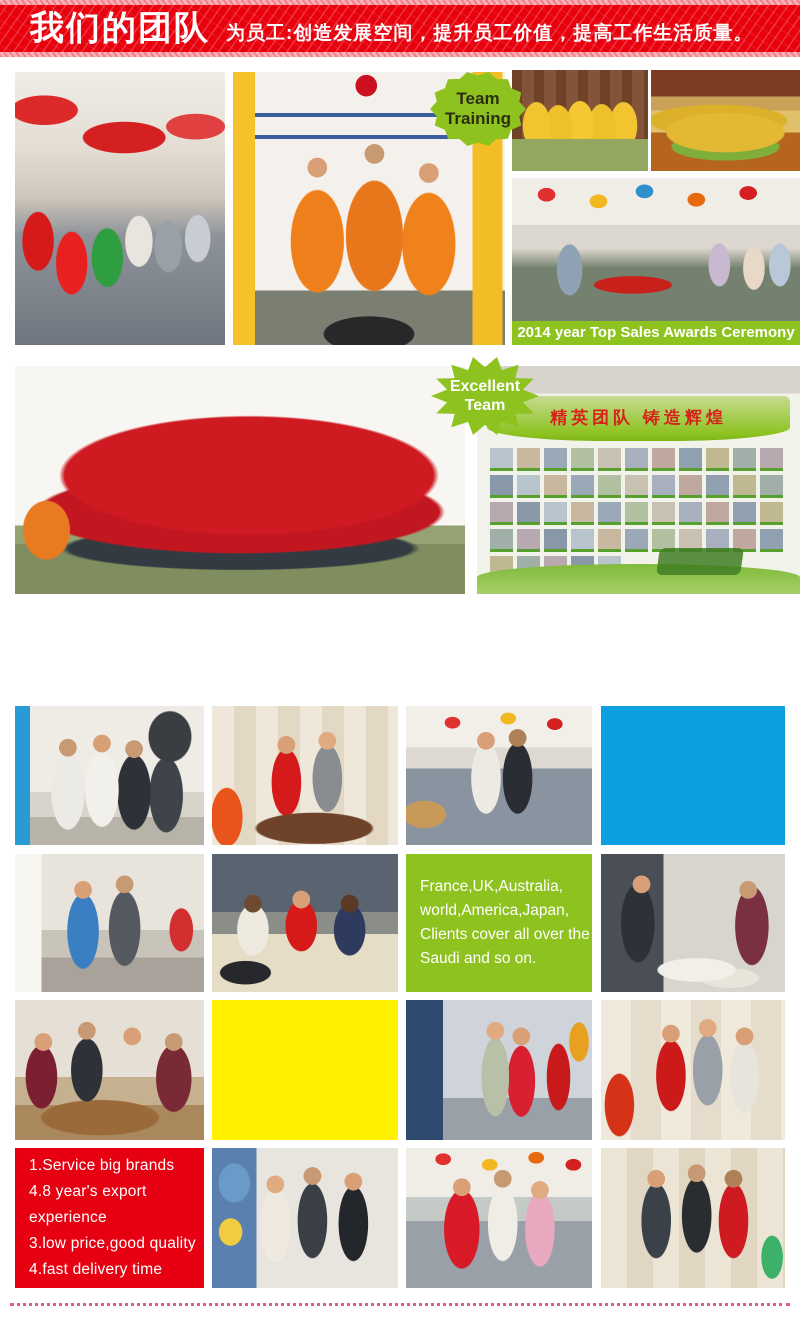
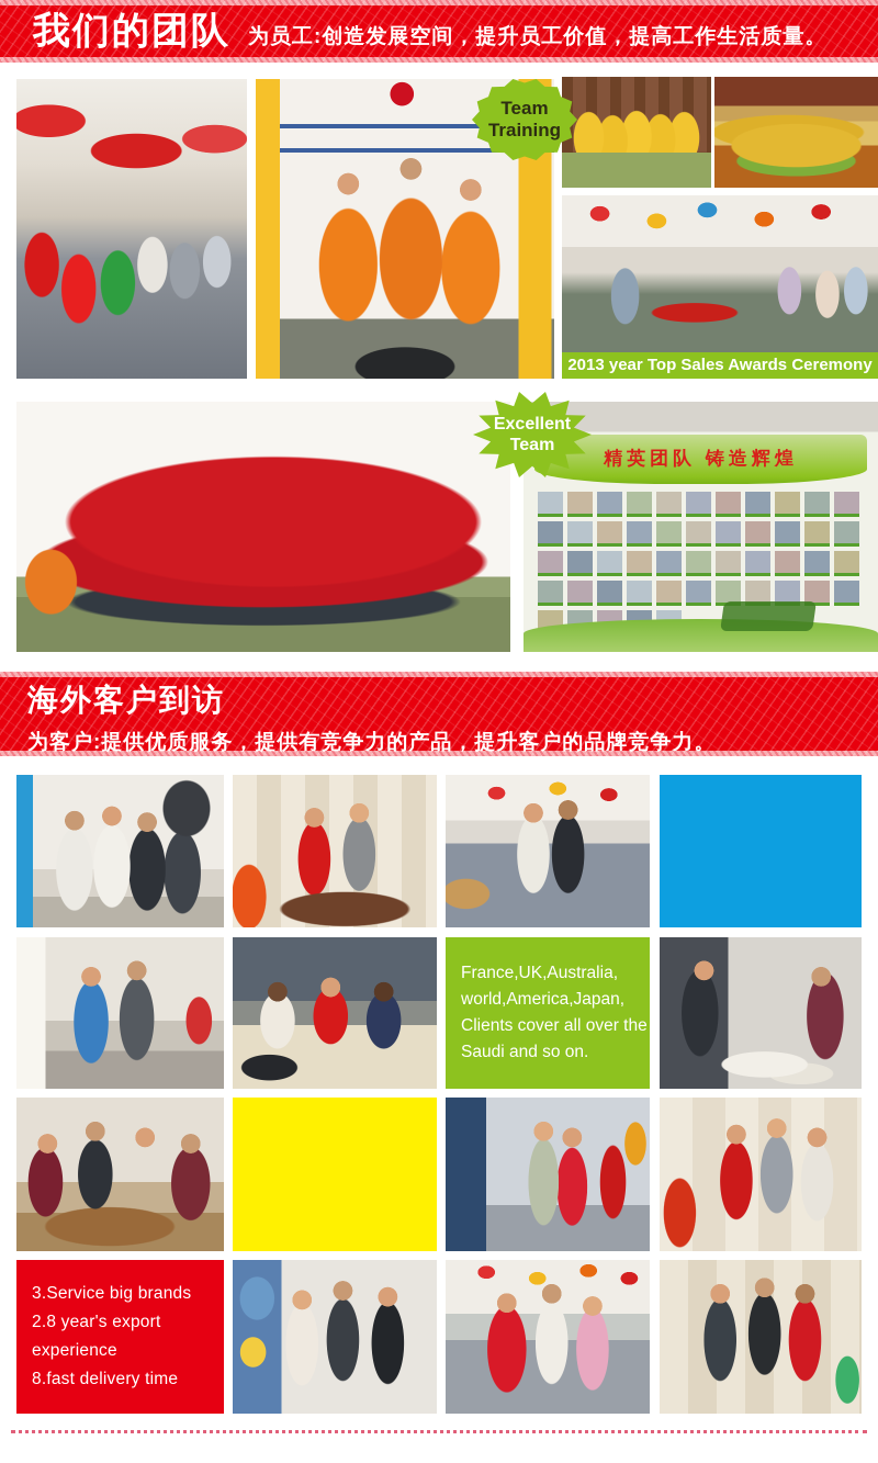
  我们的团队
  为员工:创造发展空间，提升员工价值，提高工作生活质量。
- 2014 year Top Sales Awards Ceremony
+ 2013 year Top Sales Awards Ceremony
  Team
  Training
  精英团队 铸造辉煌
  Excellent
  Team
+ 海外客户到访
+ 为客户:提供优质服务，提供有竞争力的产品，提升客户的品牌竞争力。
  France,UK,Australia,
  world,America,Japan,
  Clients cover all over the
  Saudi and so on.
- 1.Service big brands
+ 3.Service big brands
- 4.8 year's export experience
+ 2.8 year's export experience
- 3.low price,good quality
- 4.fast delivery time
+ 8.fast delivery time
